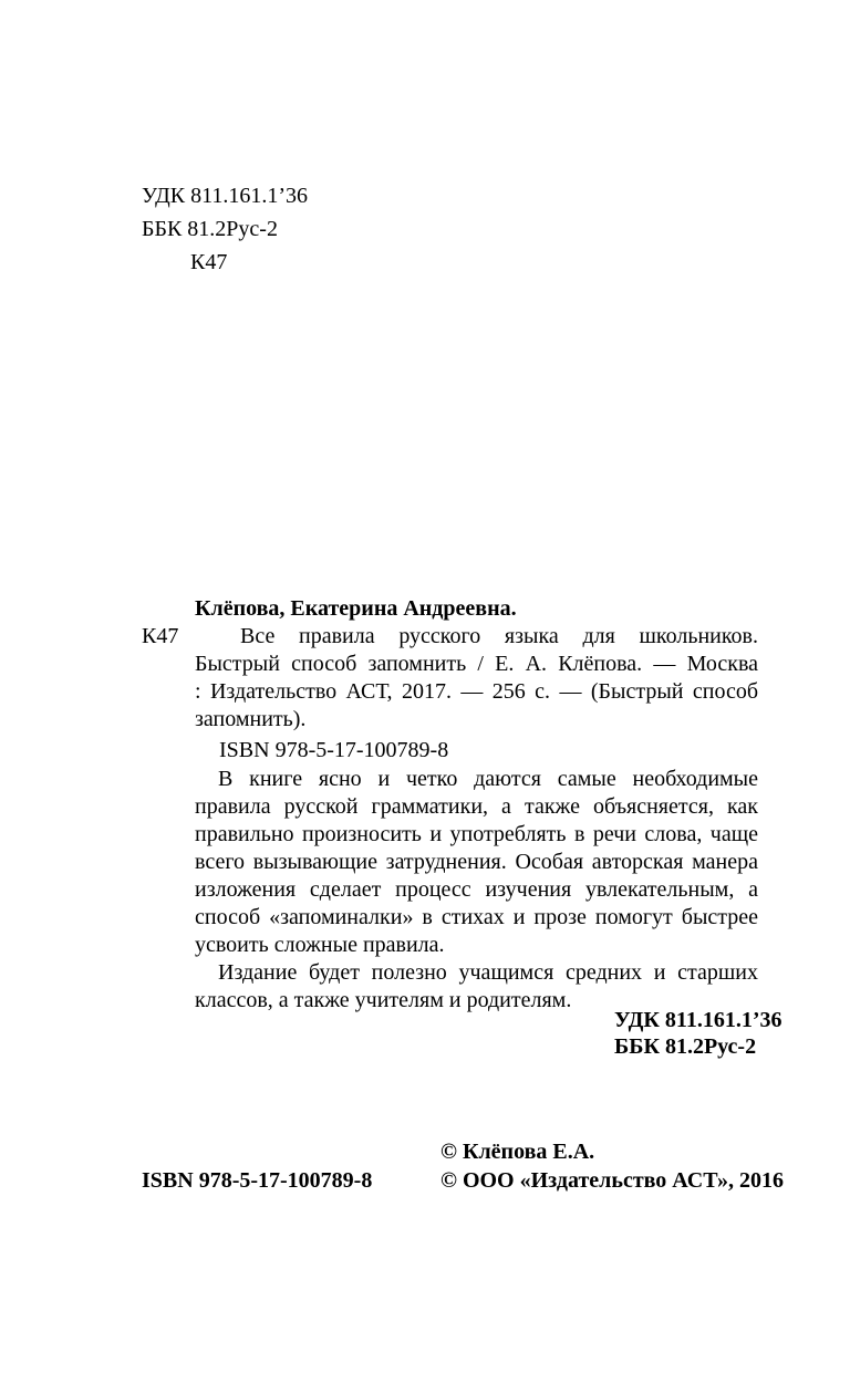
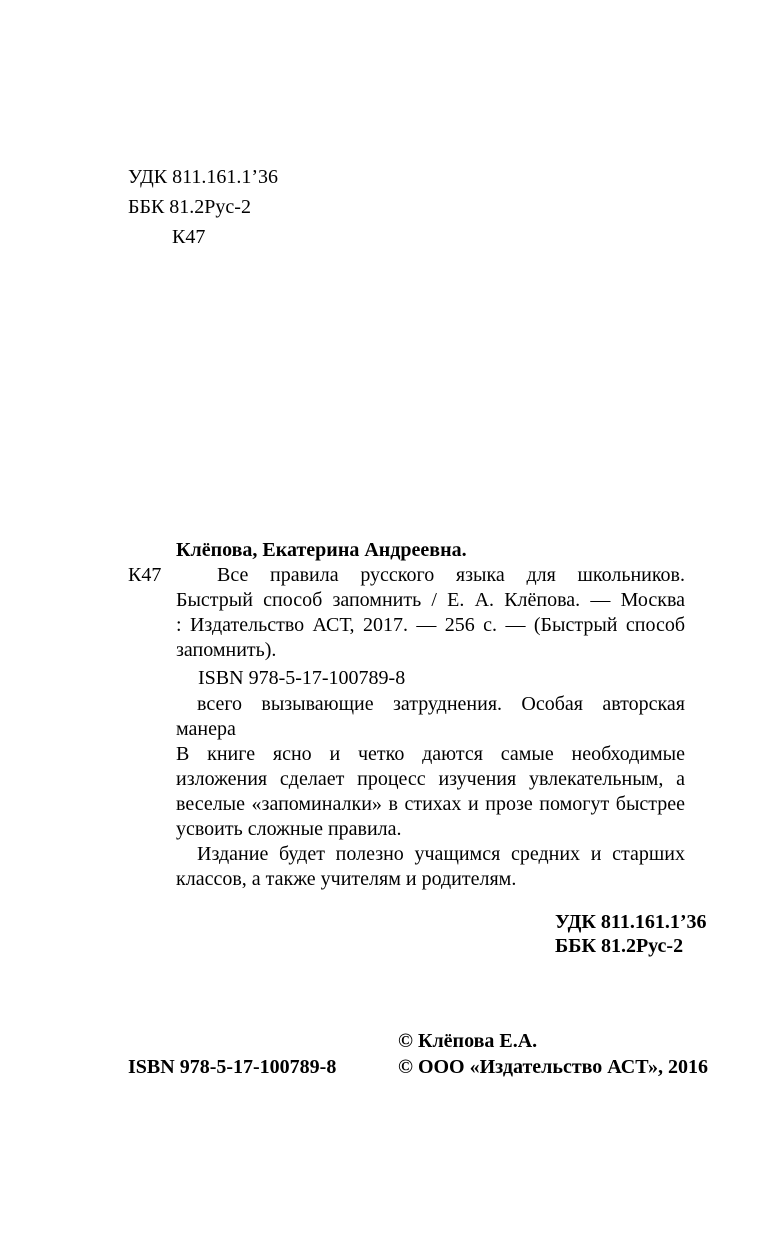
  УДК 811.161.1’36
  ББК 81.2Рус-2
  К47
  Клёпова, Екатерина Андреевна.
  К47
  Все правила русского языка для школьников.
  Быстрый способ запомнить / Е. А. Клёпова. — Москва
  : Издательство АСТ, 2017. — 256 с. — (Быстрый способ
  запомнить).
  ISBN 978-5-17-100789-8
- В книге ясно и четко даются самые необходимые
+ всего вызывающие затруднения. Особая авторская манера
- правила русской грамматики, а также объясняется, как
- правильно произносить и употреблять в речи слова, чаще
- всего вызывающие затруднения. Особая авторская манера
+ В книге ясно и четко даются самые необходимые
  изложения сделает процесс изучения увлекательным, а
- способ «запоминалки» в стихах и прозе помогут быстрее
+ веселые «запоминалки» в стихах и прозе помогут быстрее
  усвоить сложные правила.
  Издание будет полезно учащимся средних и старших
  классов, а также учителям и родителям.
  УДК 811.161.1’36
  ББК 81.2Рус-2
  © Клёпова Е.А.
  ISBN 978-5-17-100789-8
  © ООО «Издательство АСТ», 2016
